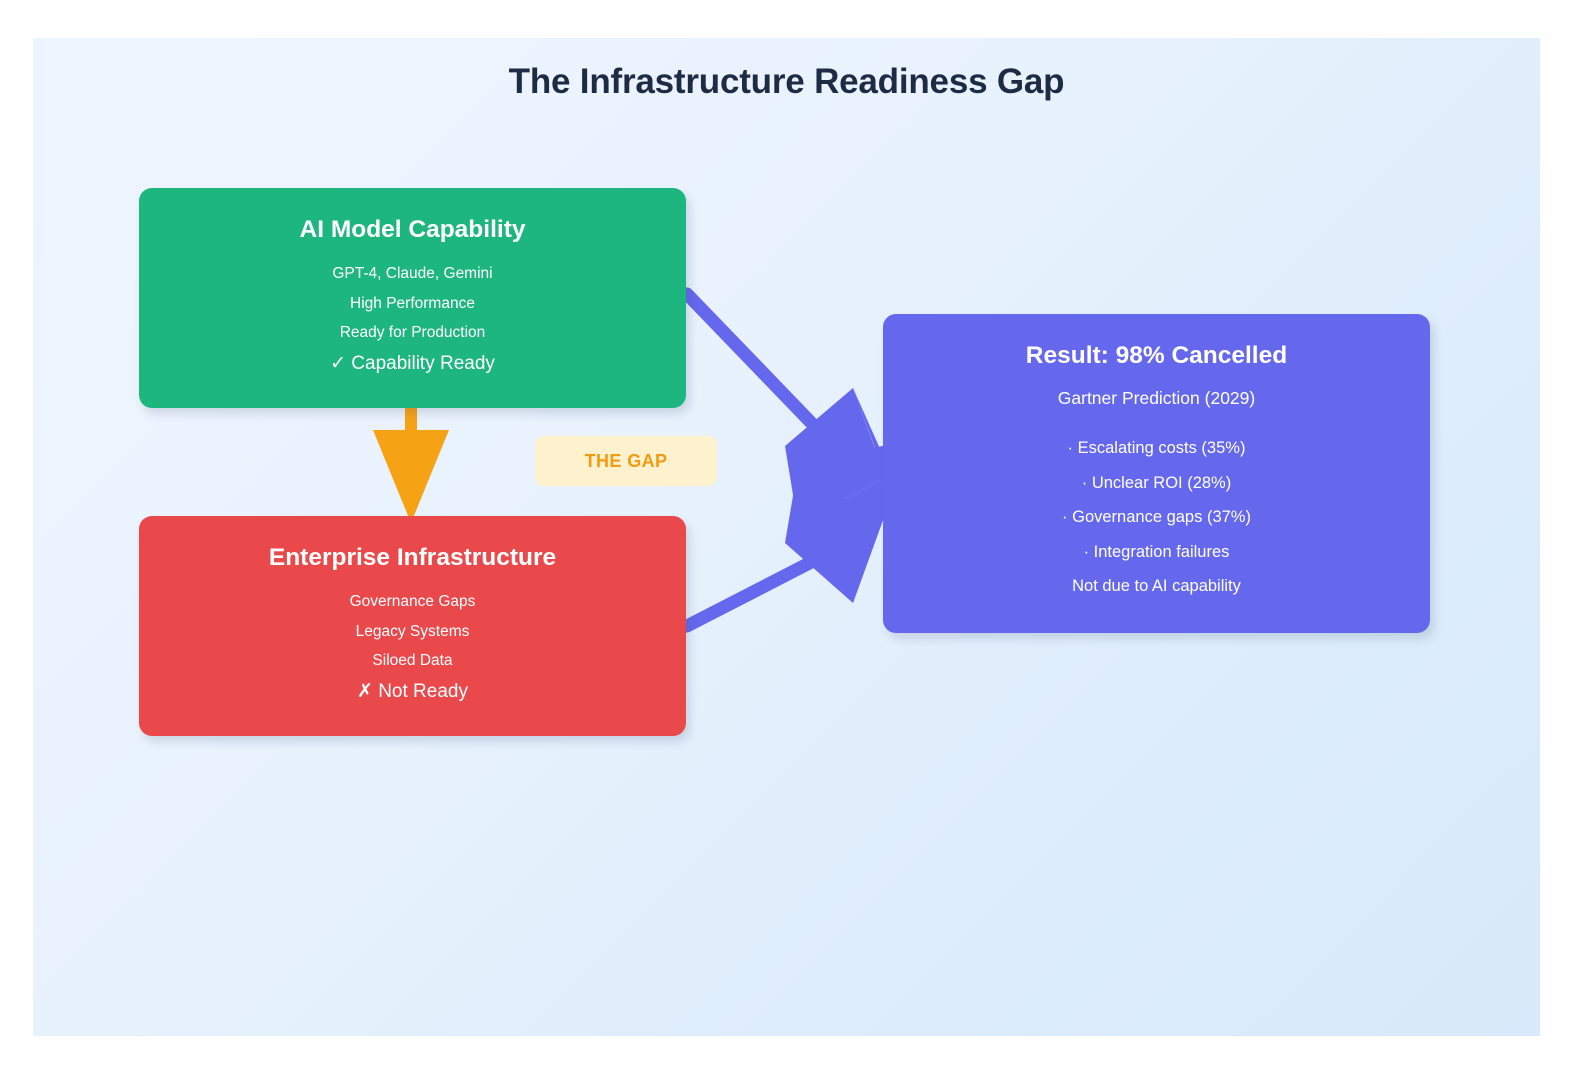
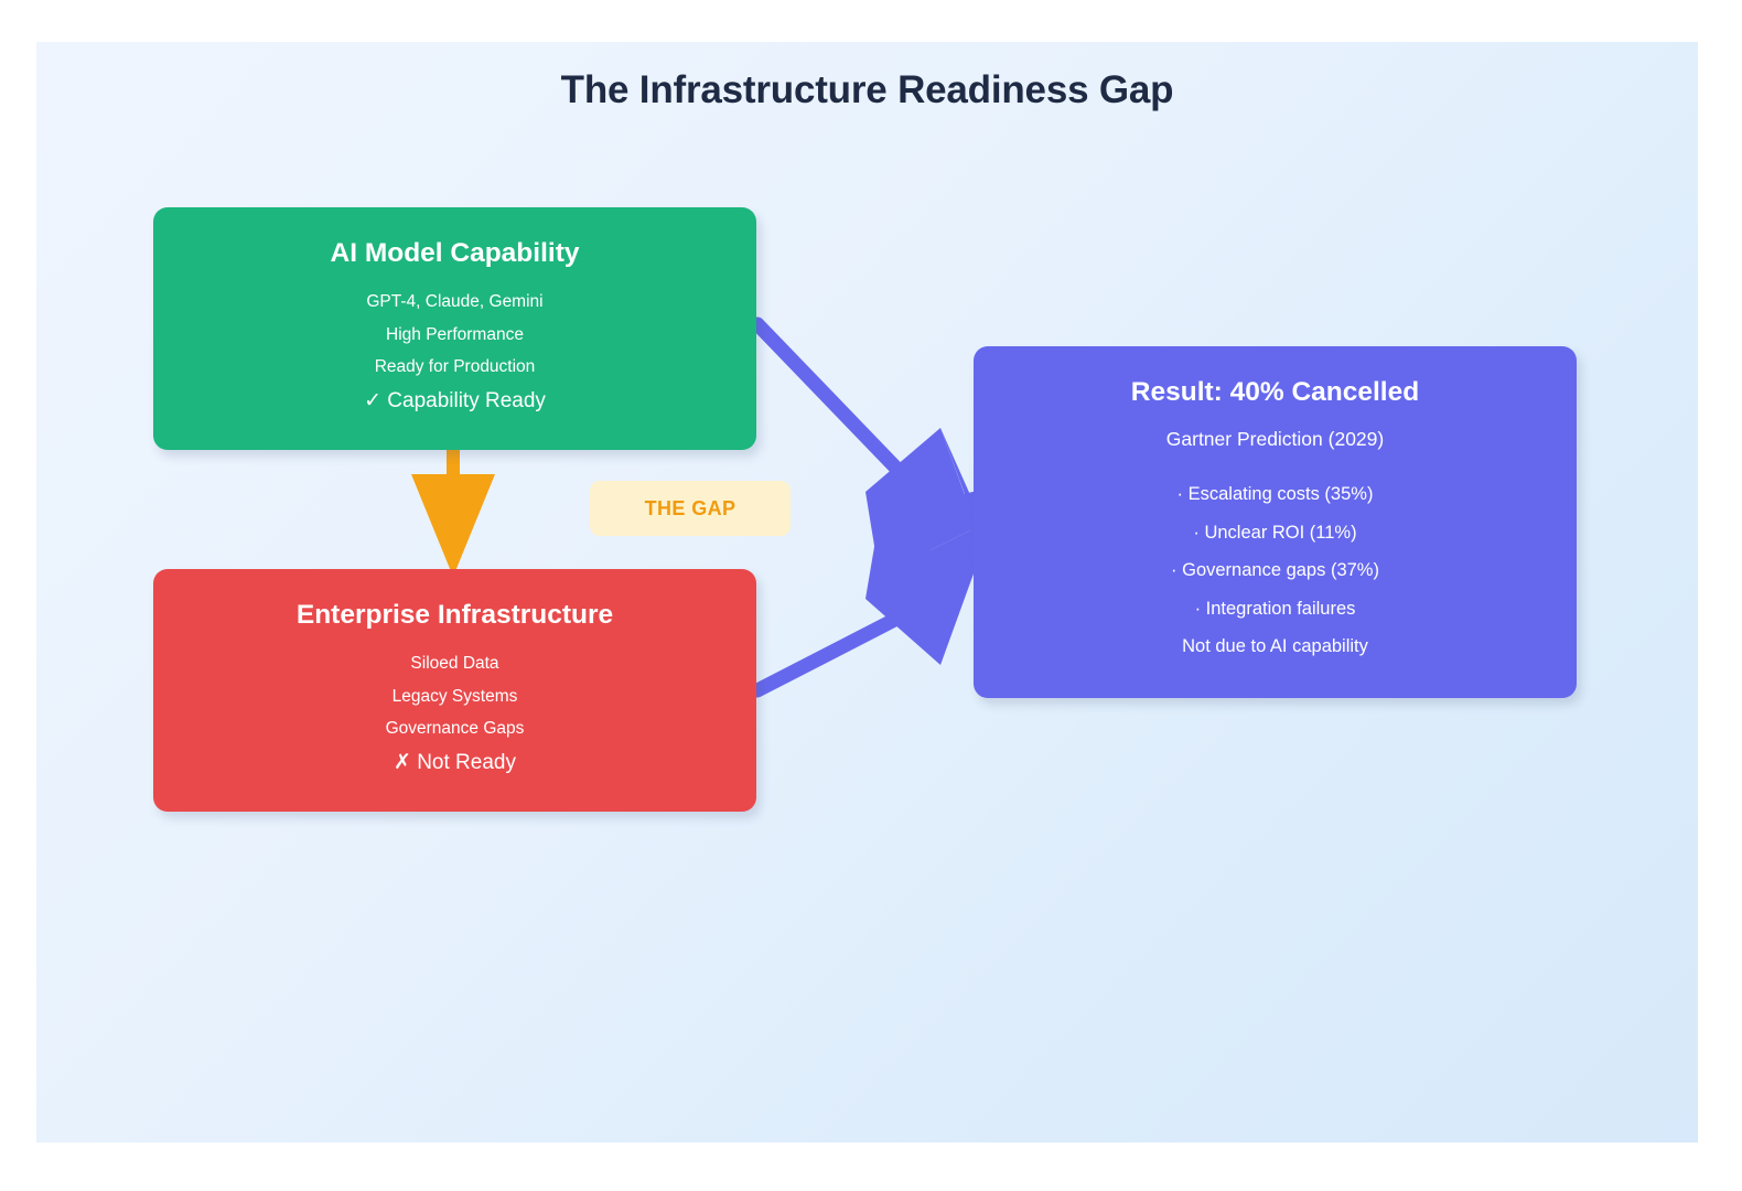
  The Infrastructure Readiness Gap
  AI Model Capability
  GPT-4, Claude, Gemini
  High Performance
  Ready for Production
  ✓ Capability Ready
  Enterprise Infrastructure
- Governance Gaps
+ Siloed Data
  Legacy Systems
- Siloed Data
+ Governance Gaps
  ✗ Not Ready
- Result: 98% Cancelled
+ Result: 40% Cancelled
  Gartner Prediction (2029)
  · Escalating costs (35%)
- · Unclear ROI (28%)
+ · Unclear ROI (11%)
  · Governance gaps (37%)
  · Integration failures
  Not due to AI capability
  THE GAP
